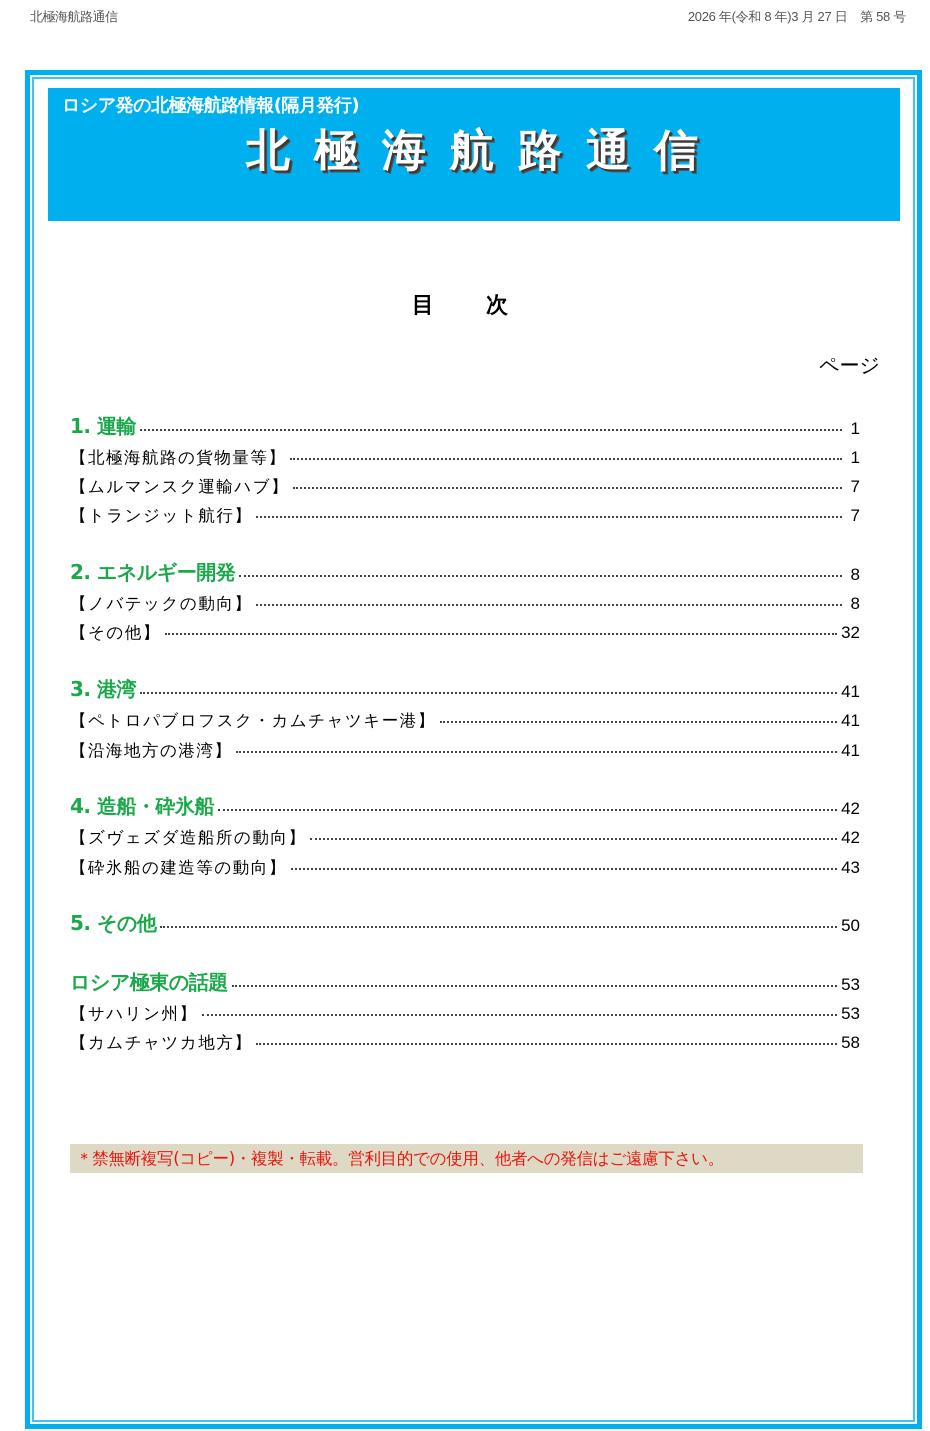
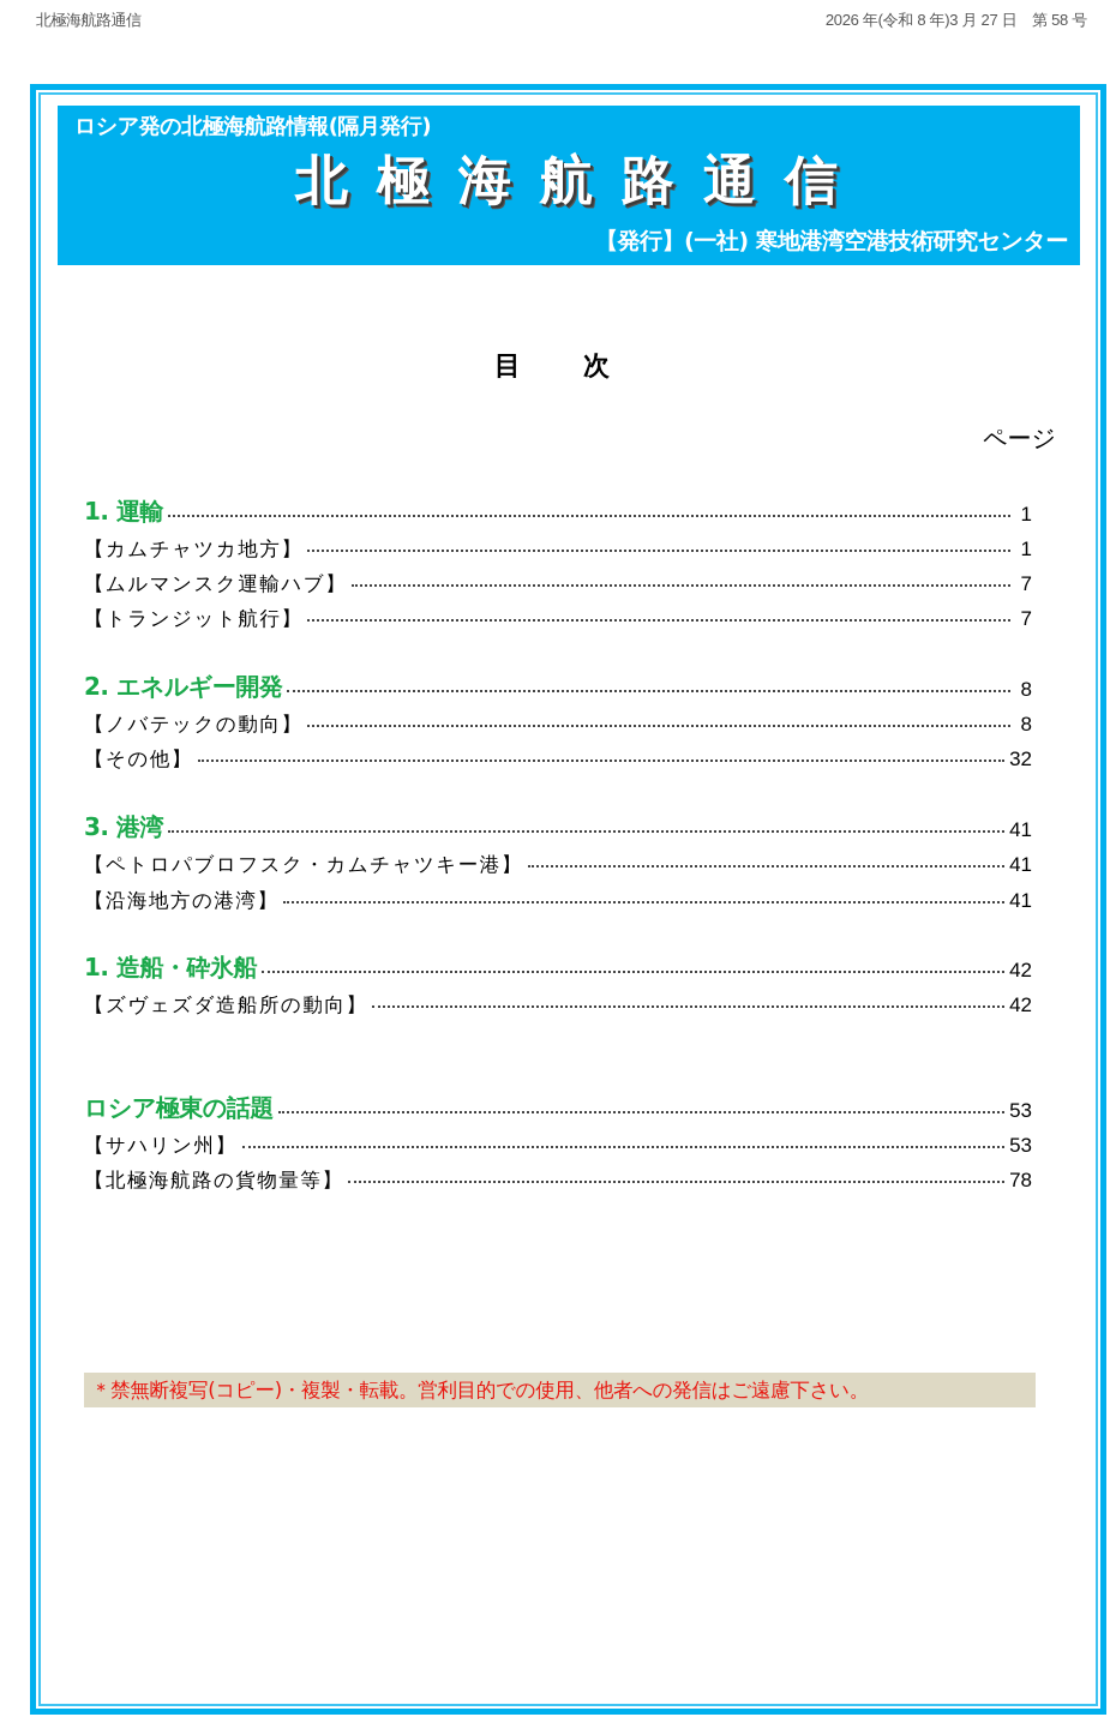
  北極海航路通信
  2026 年(令和 8 年)3 月 27 日 第 58 号
  ロシア発の北極海航路情報(隔月発行)
  北極海航路通信
+ 【発行】(一社) 寒地港湾空港技術研究センター
  目次
  ページ
  1. 運輸
  1
- 【北極海航路の貨物量等】
+ 【カムチャツカ地方】
  1
  【ムルマンスク運輸ハブ】
  7
  【トランジット航行】
  7
  2. エネルギー開発
  8
  【ノバテックの動向】
  8
  【その他】
  32
  3. 港湾
  41
  【ペトロパブロフスク・カムチャツキー港】
  41
  【沿海地方の港湾】
  41
- 4. 造船・砕氷船
+ 1. 造船・砕氷船
  42
  【ズヴェズダ造船所の動向】
  42
- 【砕氷船の建造等の動向】
- 43
- 5. その他
- 50
  ロシア極東の話題
  53
  【サハリン州】
  53
- 【カムチャツカ地方】
+ 【北極海航路の貨物量等】
- 58
+ 78
  ＊禁無断複写(コピー)・複製・転載。営利目的での使用、他者への発信はご遠慮下さい。
